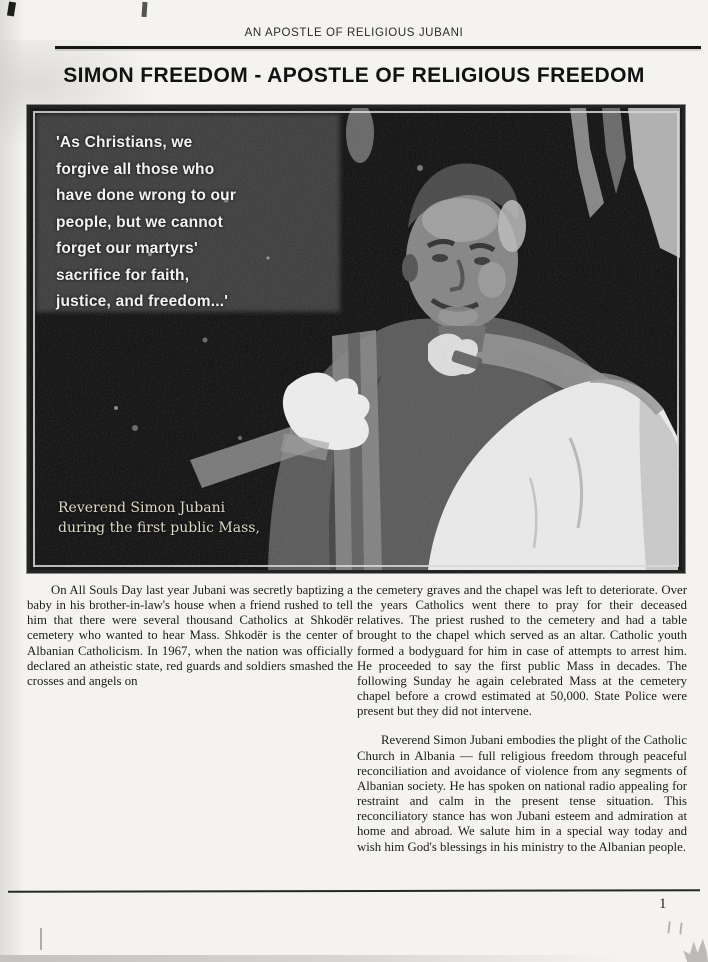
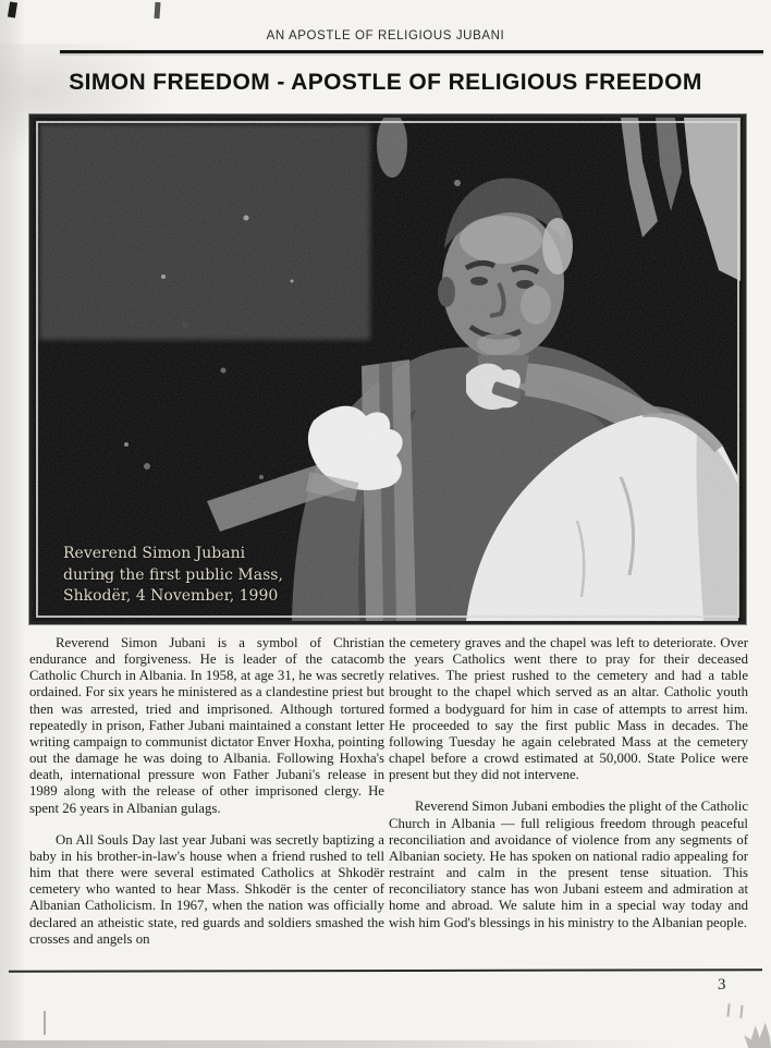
  AN APOSTLE OF RELIGIOUS JUBANI
  SIMON FREEDOM - APOSTLE OF RELIGIOUS FREEDOM
- 'As Christians, we
- forgive all those who
- have done wrong to our
- people, but we cannot
- forget our martyrs'
- sacrifice for faith,
- justice, and freedom...'
  Reverend Simon Jubani
  during the first public Mass,
+ Shkodër, 4 November, 1990
+ Reverend Simon Jubani is a symbol of Christian endurance and forgiveness. He is leader of the catacomb Catholic Church in Albania. In 1958, at age 31, he was secretly ordained. For six years he ministered as a clandestine priest but then was arrested, tried and imprisoned. Although tortured repeatedly in prison, Father Jubani maintained a constant letter writing campaign to communist dictator Enver Hoxha, pointing out the damage he was doing to Albania. Following Hoxha's death, international pressure won Father Jubani's release in 1989 along with the release of other imprisoned clergy. He spent 26 years in Albanian gulags.
- On All Souls Day last year Jubani was secretly baptizing a baby in his brother-in-law's house when a friend rushed to tell him that there were several thousand Catholics at Shkodër cemetery who wanted to hear Mass. Shkodër is the center of Albanian Catholicism. In 1967, when the nation was officially declared an atheistic state, red guards and soldiers smashed the crosses and angels on
+ On All Souls Day last year Jubani was secretly baptizing a baby in his brother-in-law's house when a friend rushed to tell him that there were several estimated Catholics at Shkodër cemetery who wanted to hear Mass. Shkodër is the center of Albanian Catholicism. In 1967, when the nation was officially declared an atheistic state, red guards and soldiers smashed the crosses and angels on
- the cemetery graves and the chapel was left to deteriorate. Over the years Catholics went there to pray for their deceased relatives. The priest rushed to the cemetery and had a table brought to the chapel which served as an altar. Catholic youth formed a bodyguard for him in case of attempts to arrest him. He proceeded to say the first public Mass in decades. The following Sunday he again celebrated Mass at the cemetery chapel before a crowd estimated at 50,000. State Police were present but they did not intervene.
+ the cemetery graves and the chapel was left to deteriorate. Over the years Catholics went there to pray for their deceased relatives. The priest rushed to the cemetery and had a table brought to the chapel which served as an altar. Catholic youth formed a bodyguard for him in case of attempts to arrest him. He proceeded to say the first public Mass in decades. The following Tuesday he again celebrated Mass at the cemetery chapel before a crowd estimated at 50,000. State Police were present but they did not intervene.
  Reverend Simon Jubani embodies the plight of the Catholic Church in Albania — full religious freedom through peaceful reconciliation and avoidance of violence from any segments of Albanian society. He has spoken on national radio appealing for restraint and calm in the present tense situation. This reconciliatory stance has won Jubani esteem and admiration at home and abroad. We salute him in a special way today and wish him God's blessings in his ministry to the Albanian people.
- 1
+ 3
